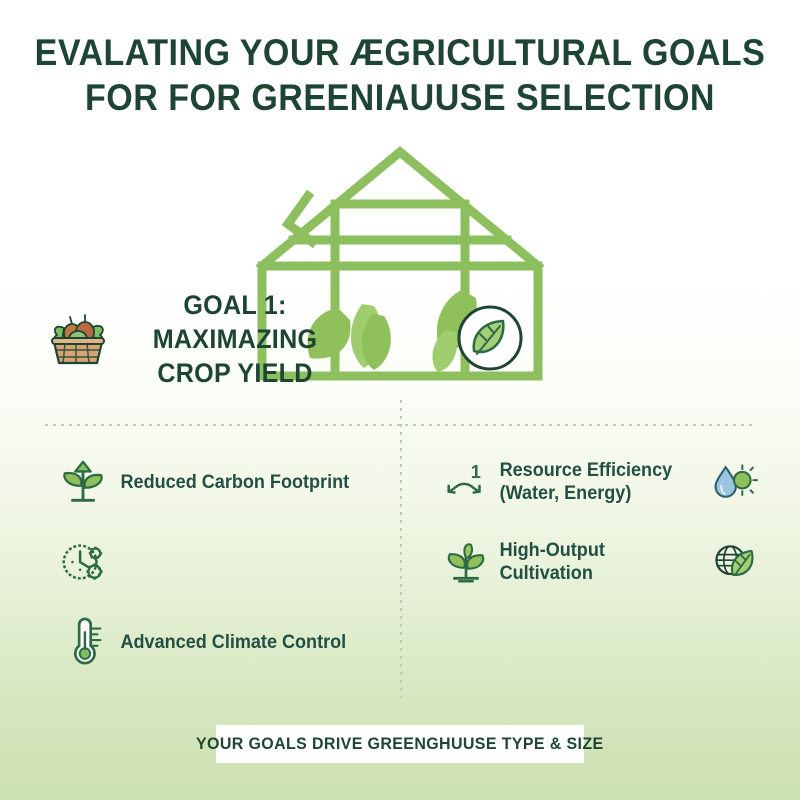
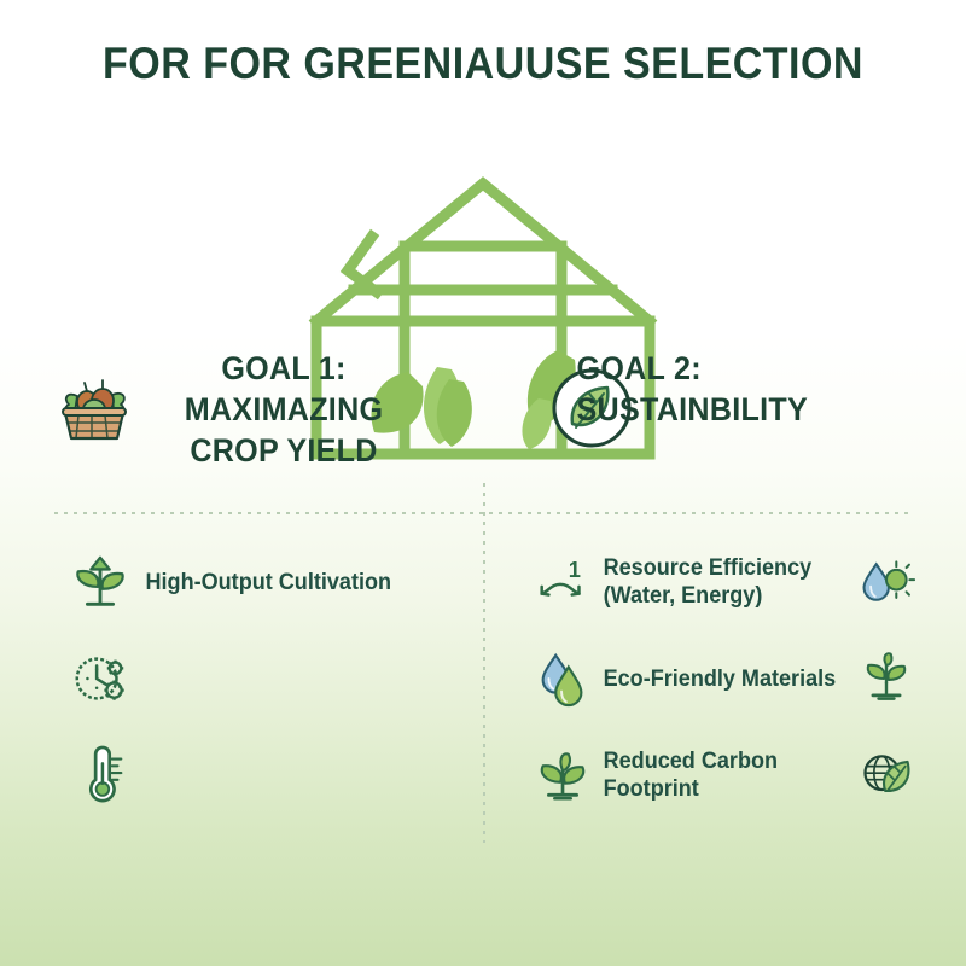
- EVALATING YOUR ÆGRICULTURAL GOALS
  FOR FOR GREENIAUUSE SELECTION
  GOAL 1: MAXIMAZING CROP YIELD
+ GOAL 2: SUSTAINBILITY
- Reduced Carbon Footprint
+ High-Output Cultivation
- Advanced Climate Control
  1
  Resource Efficiency (Water, Energy)
+ Eco-Friendly Materials
- High-Output Cultivation
+ Reduced Carbon Footprint
- YOUR GOALS DRIVE GREENGHUUSE TYPE & SIZE
